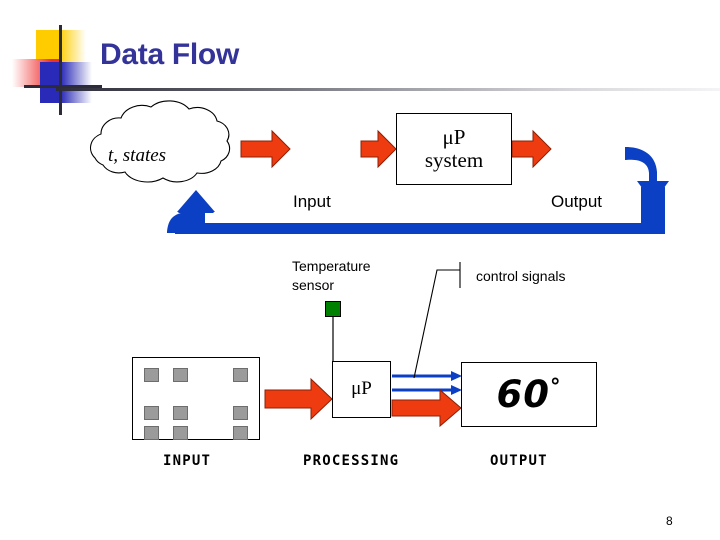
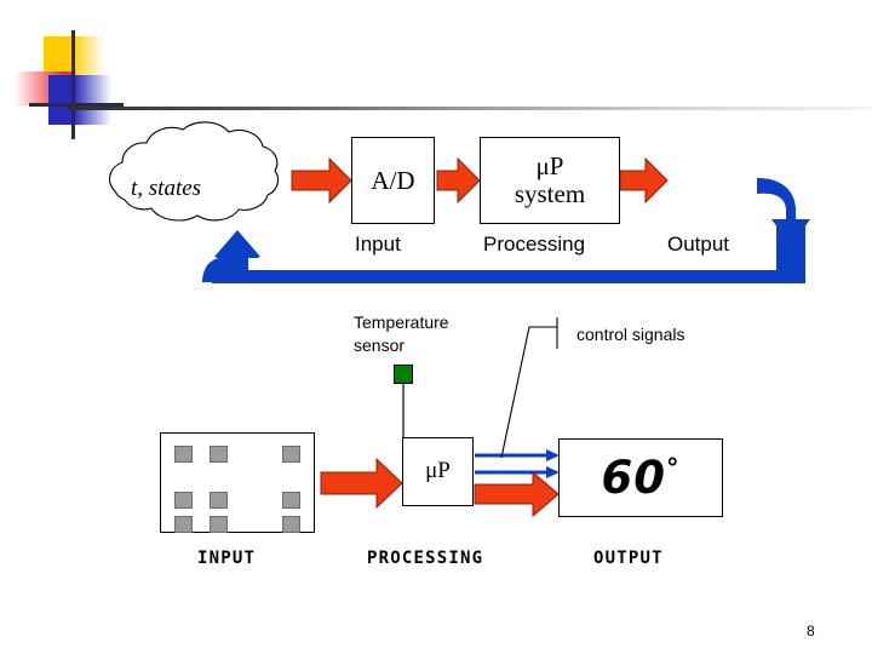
- Data Flow
  t, states
+ A/D
  μP
  system
  Input
+ Processing
  Output
  Temperature
  sensor
  control signals
  μP
  60°
  INPUT
  PROCESSING
  OUTPUT
  8
